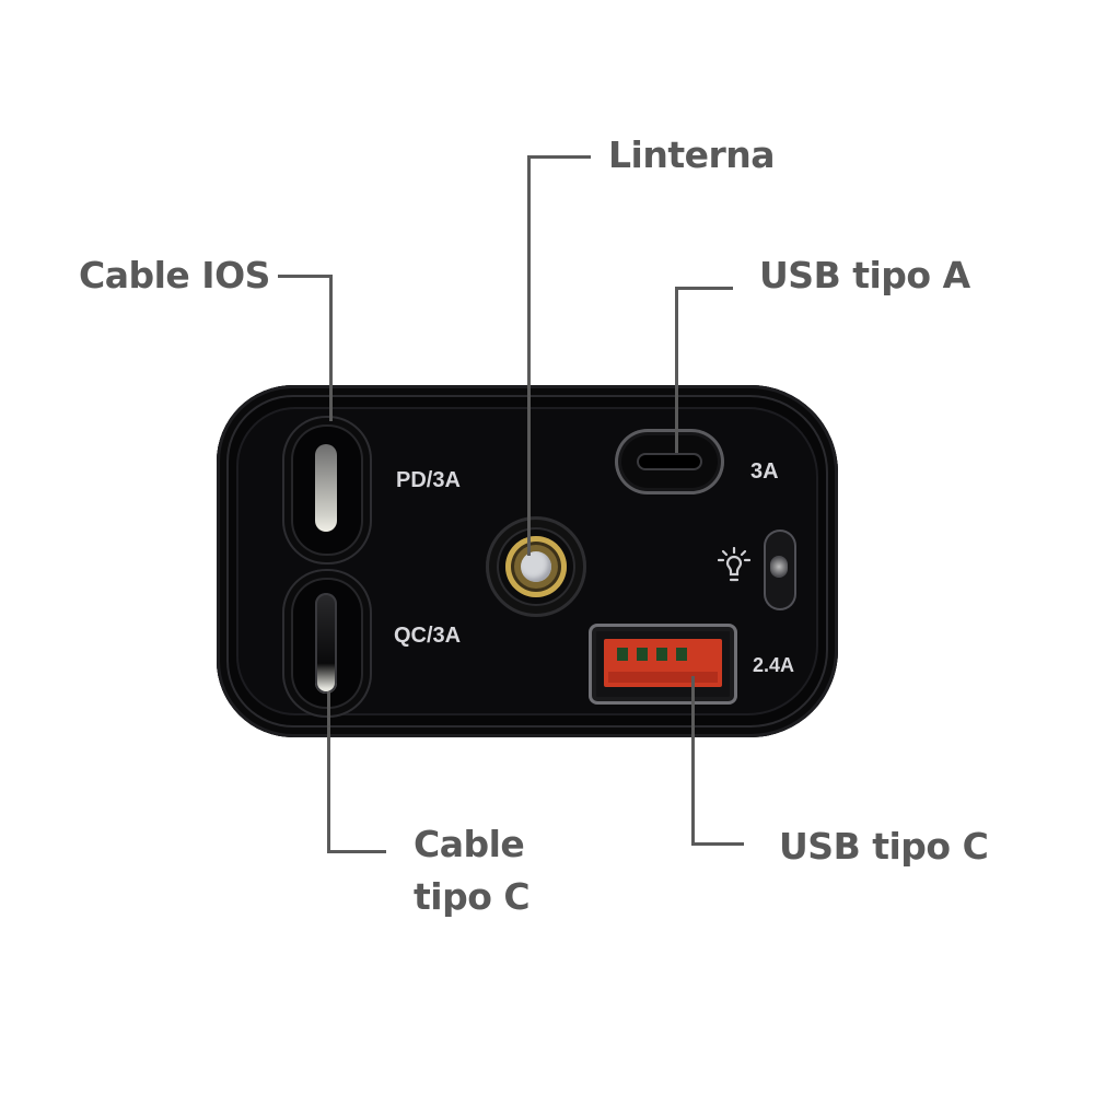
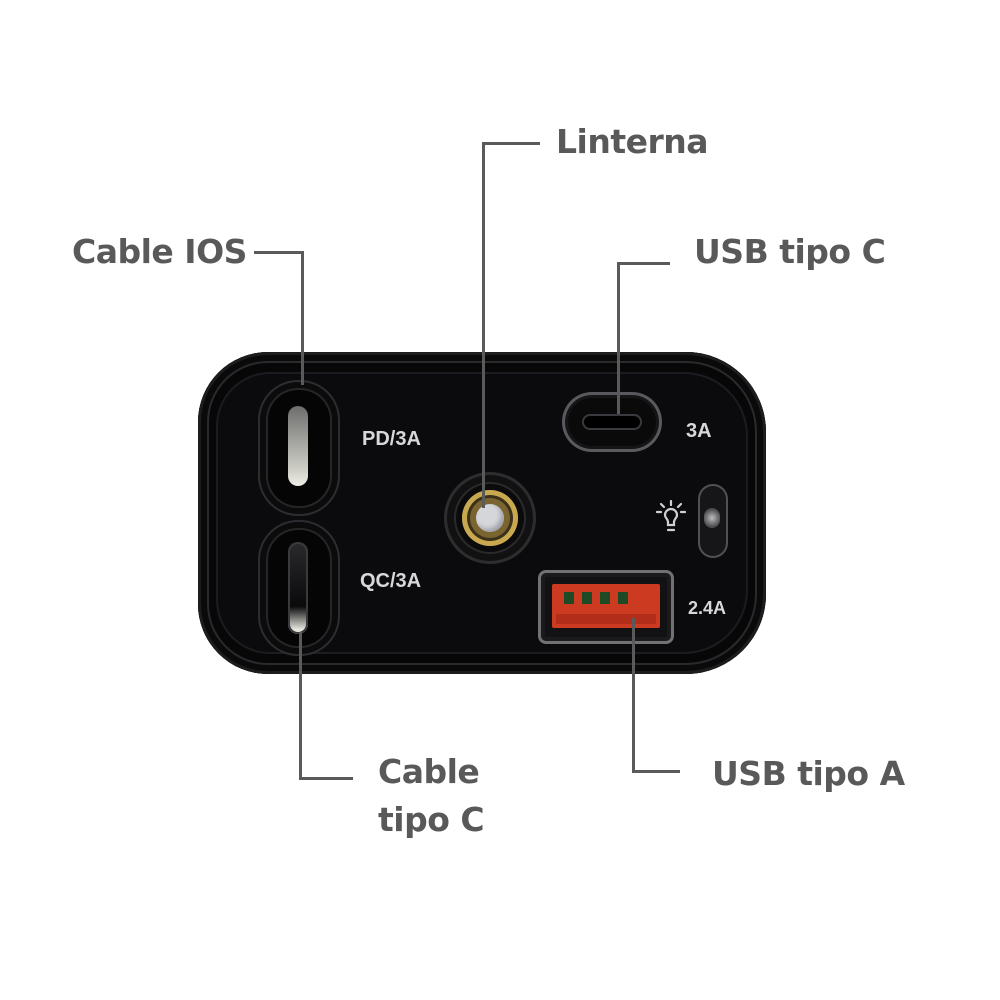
  Linterna
  Cable IOS
- USB tipo A
+ USB tipo C
  Cable
  tipo C
- USB tipo C
+ USB tipo A
  PD/3A
  QC/3A
  3A
  2.4A
